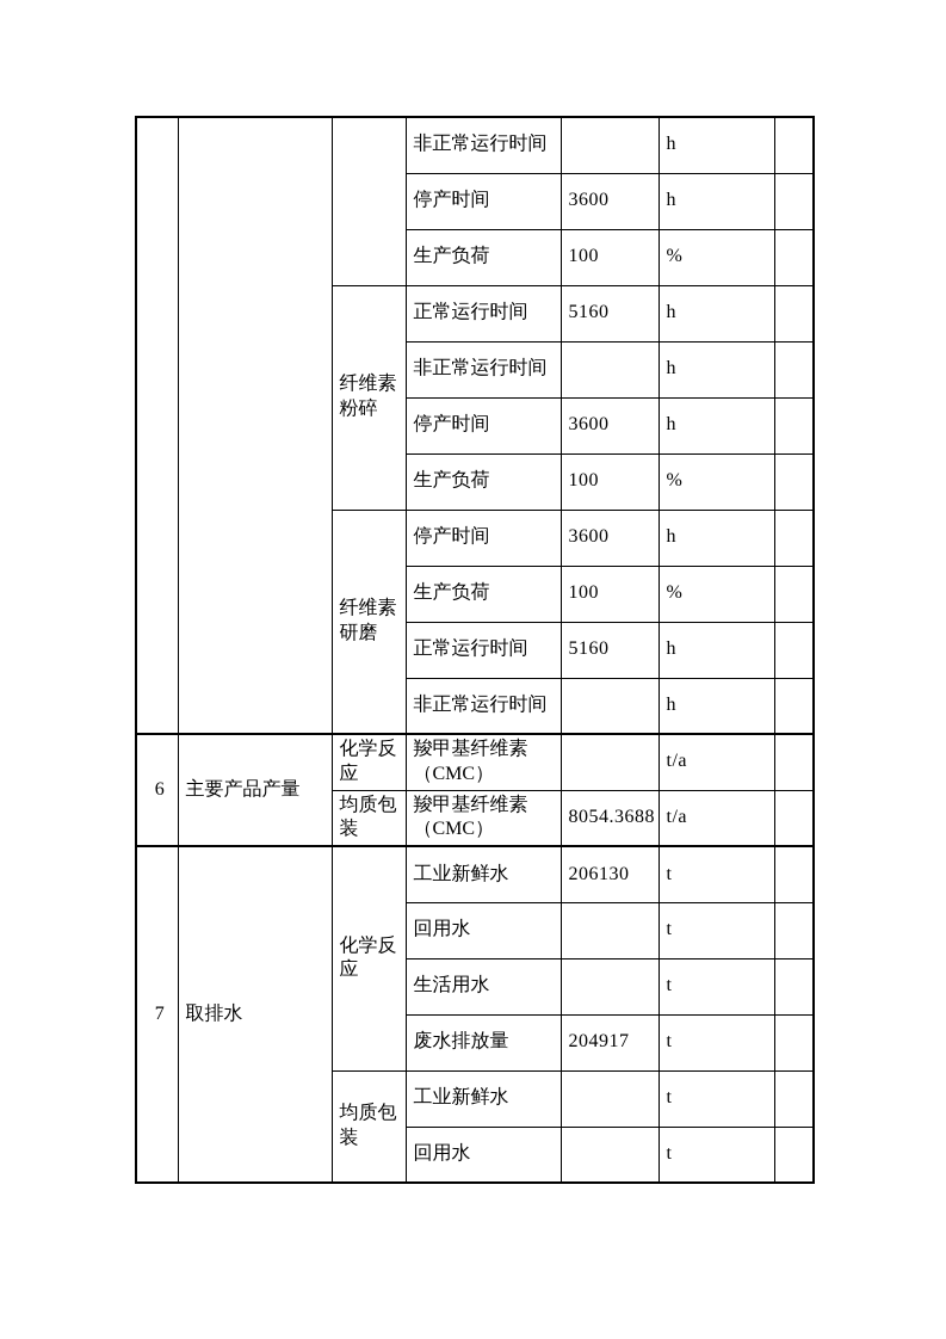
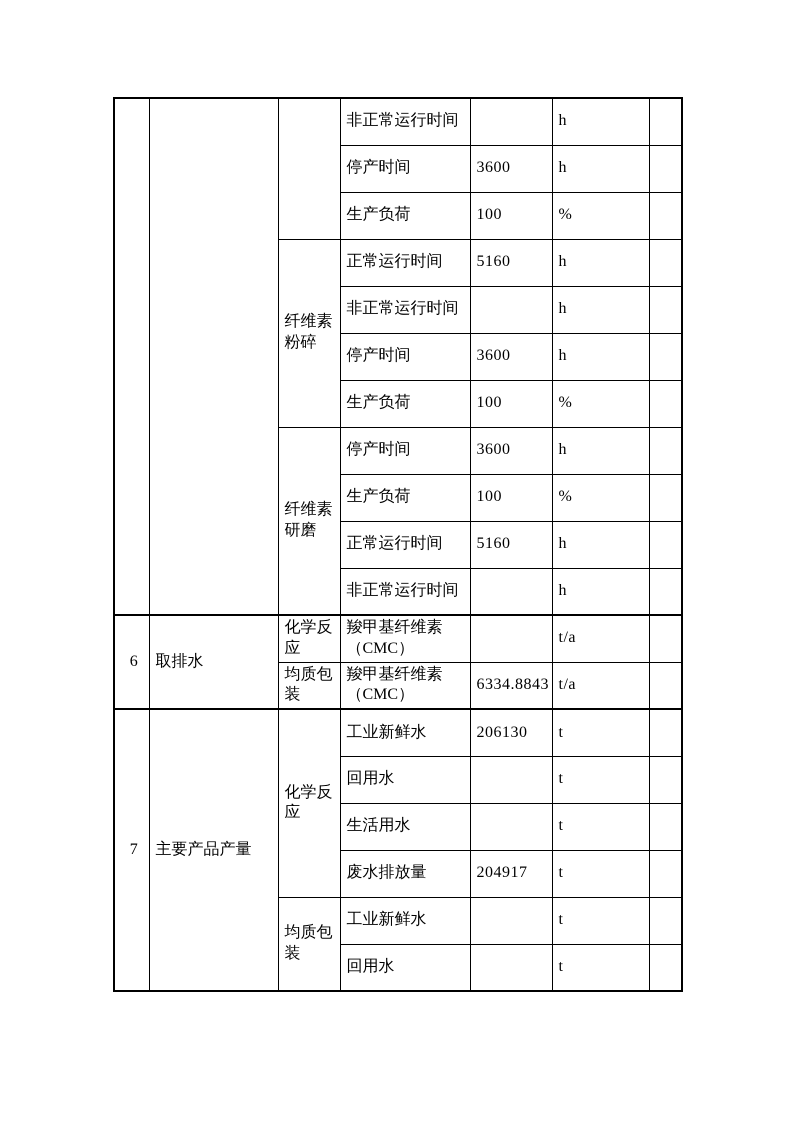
  			非正常运行时间		h
  停产时间	3600	h
  生产负荷	100	%
  纤维素 粉碎	正常运行时间	5160	h
  非正常运行时间		h
  停产时间	3600	h
  生产负荷	100	%
  纤维素 研磨	停产时间	3600	h
  生产负荷	100	%
  正常运行时间	5160	h
  非正常运行时间		h
- 6	主要产品产量	化学反 应	羧甲基纤维素 （CMC）		t/a
+ 6	取排水	化学反 应	羧甲基纤维素 （CMC）		t/a
- 均质包 装	羧甲基纤维素 （CMC）	8054.3688	t/a
+ 均质包 装	羧甲基纤维素 （CMC）	6334.8843	t/a
- 7	取排水	化学反 应	工业新鲜水	206130	t
+ 7	主要产品产量	化学反 应	工业新鲜水	206130	t
  回用水		t
  生活用水		t
  废水排放量	204917	t
  均质包 装	工业新鲜水		t
  回用水		t
